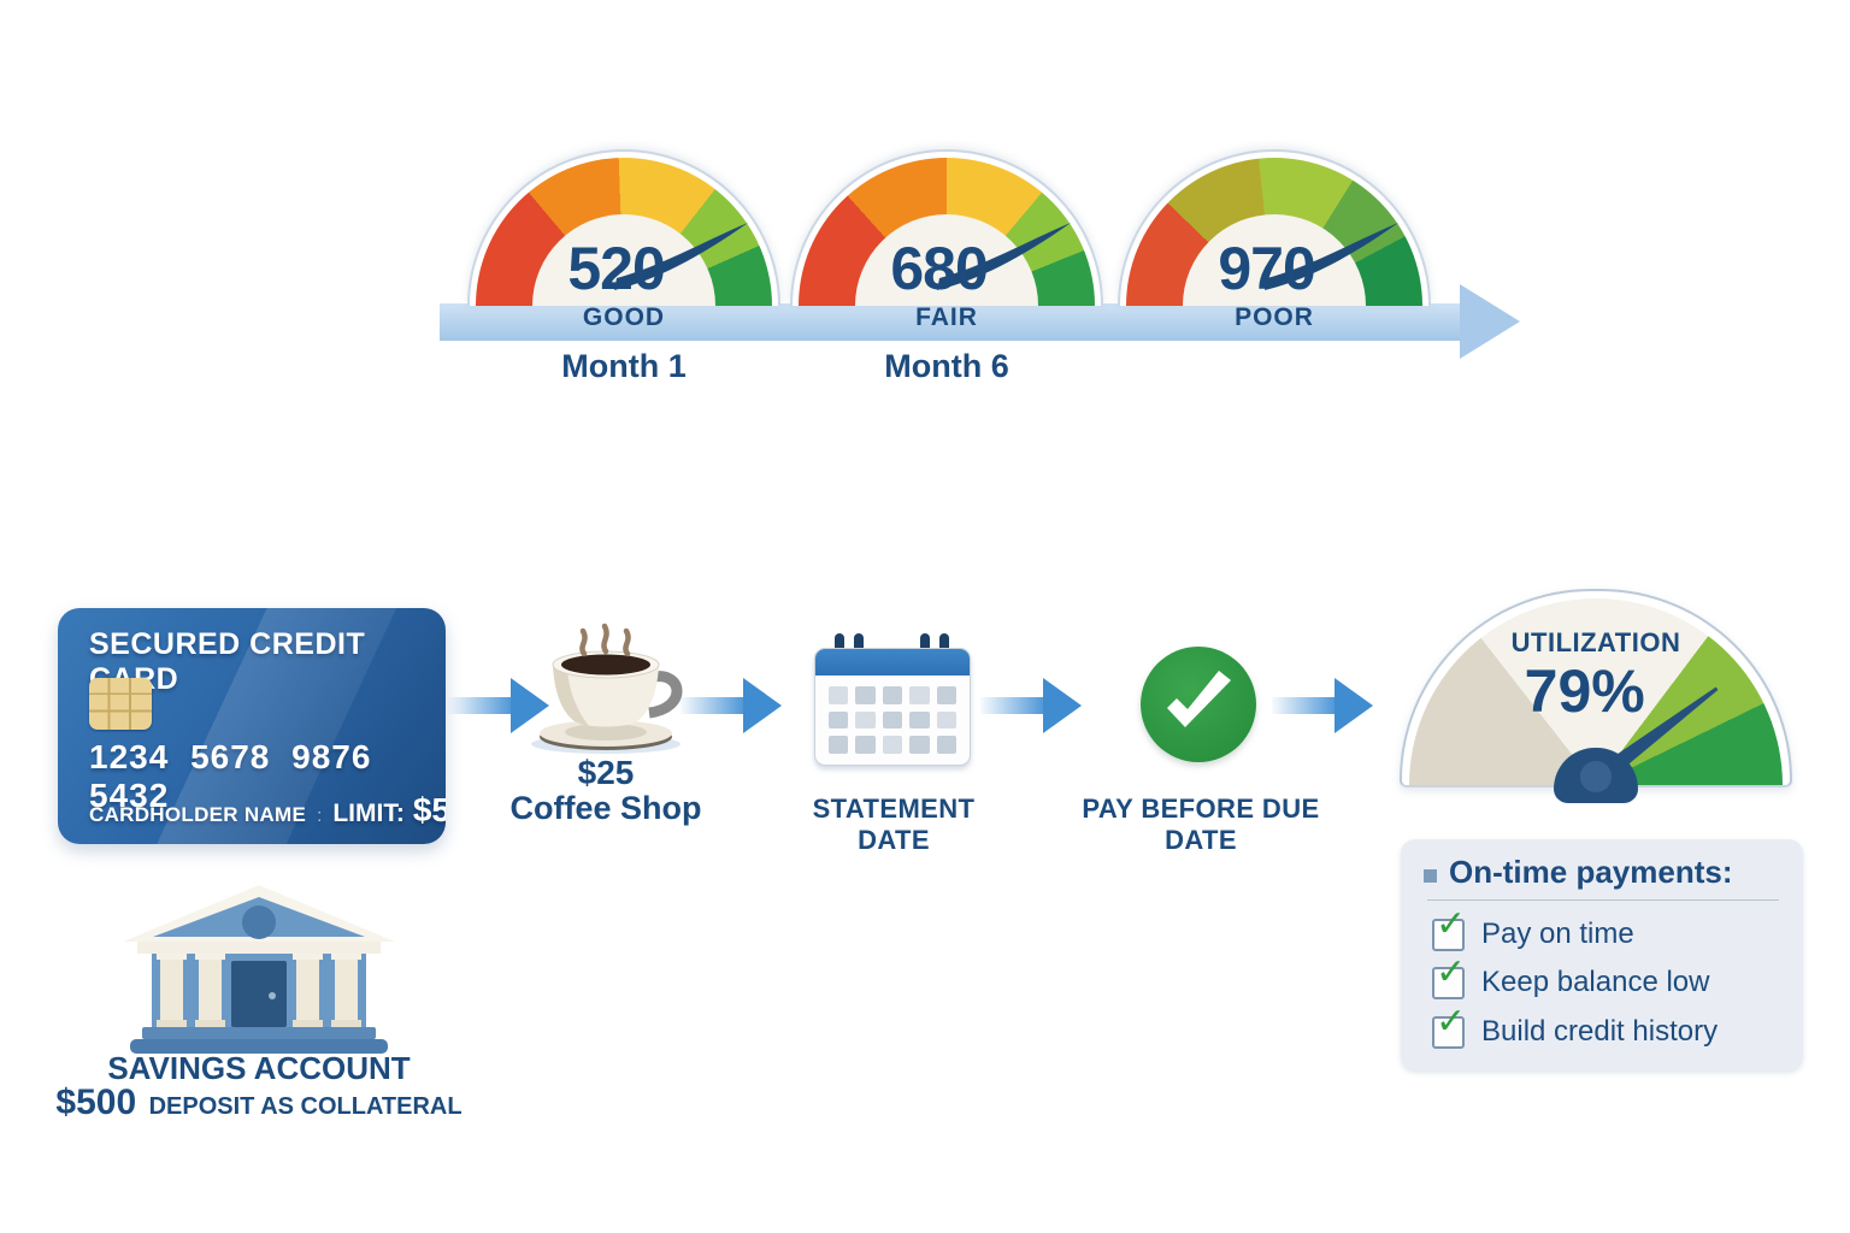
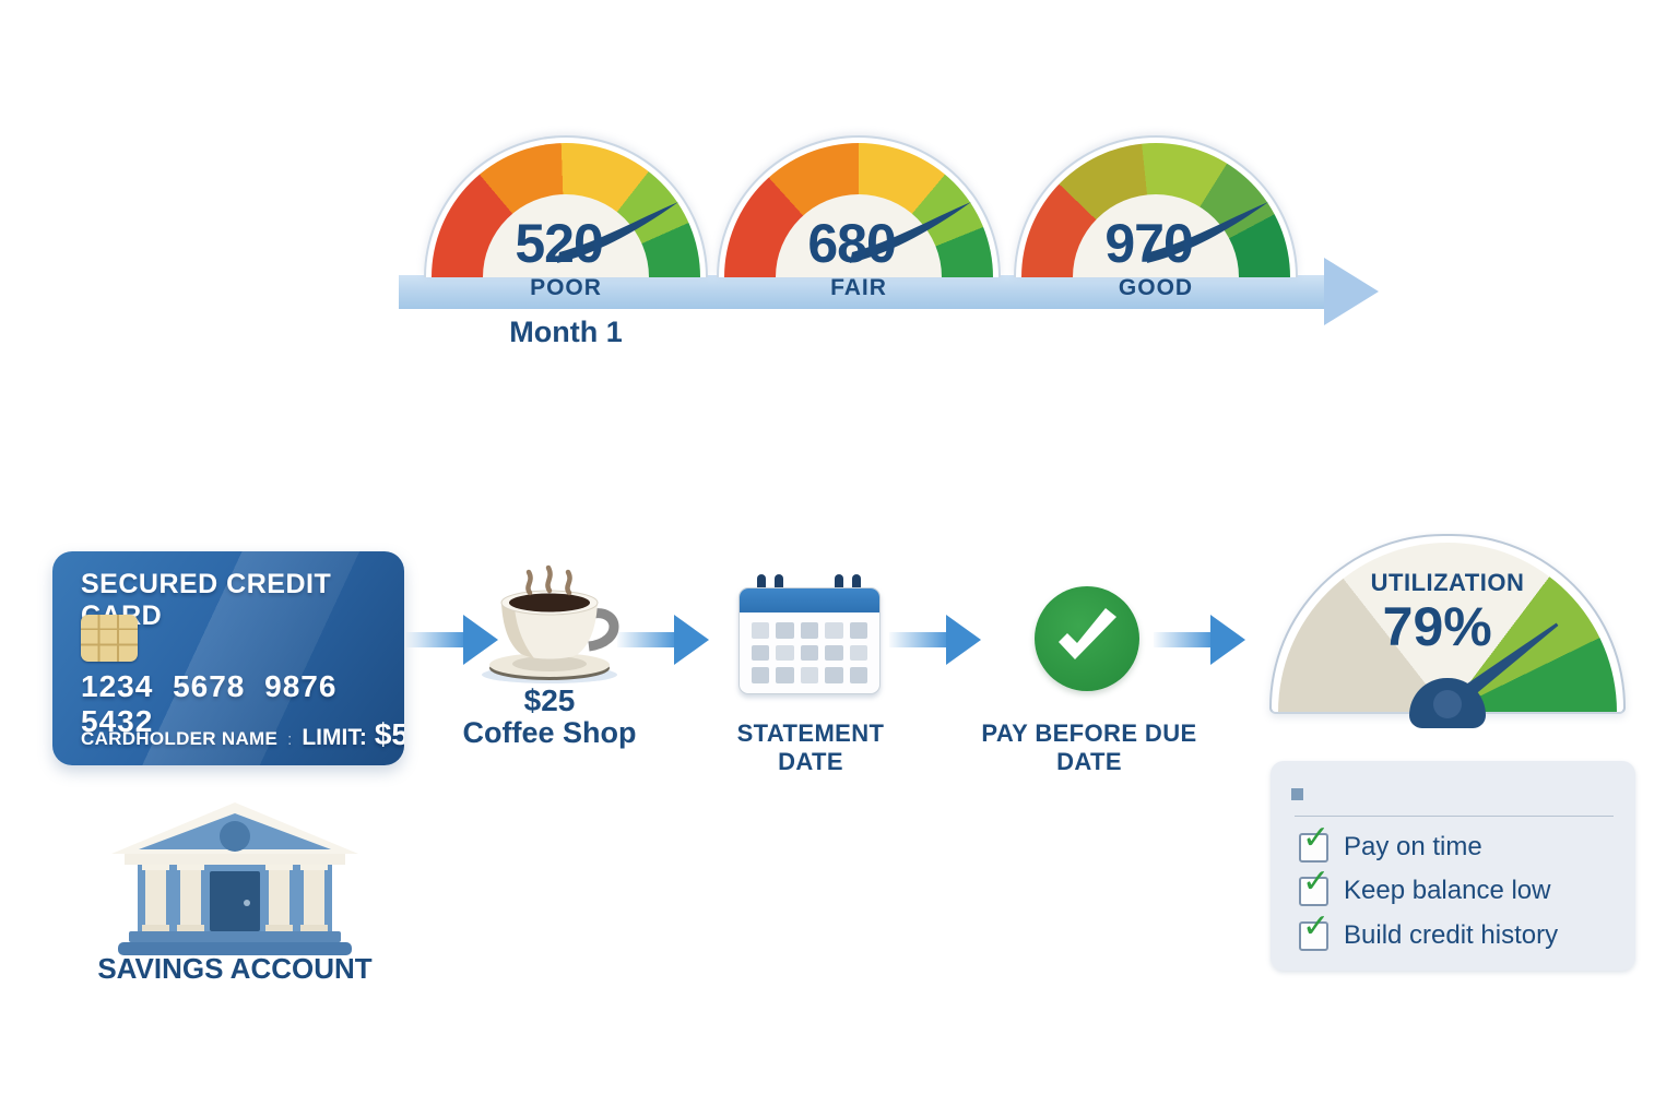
  520
- GOOD
+ POOR
  680
  FAIR
  970
- POOR
+ GOOD
  Month 1
- Month 6
  $25
  Coffee Shop
  STATEMENT DATE
  PAY BEFORE DUE DATE
  UTILIZATION
  79%
  SAVINGS ACCOUNT
- $500 DEPOSIT AS COLLATERAL
- On-time payments:
  ✓
  Pay on time
  ✓
  Keep balance low
  ✓
  Build credit history
